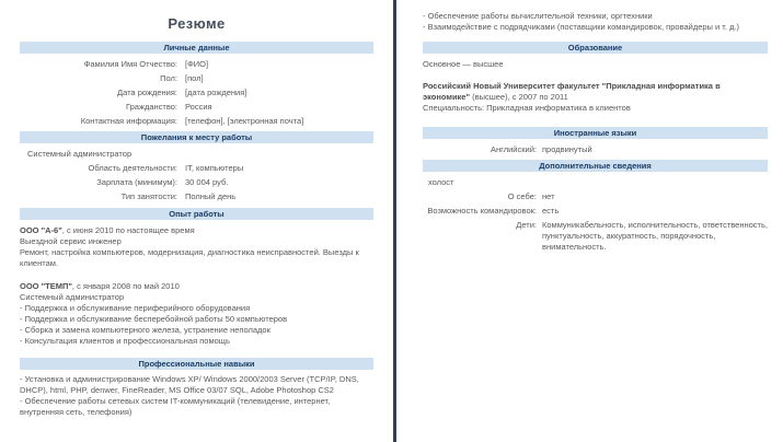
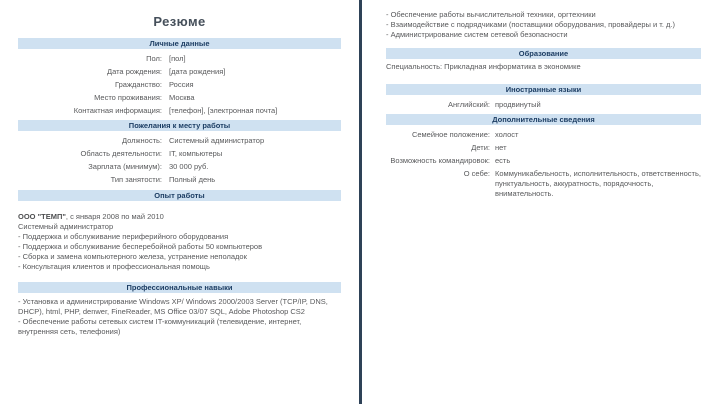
  Резюме
  Личные данные
- Фамилия Имя Отчество:
- [ФИО]
  Пол:
  [пол]
  Дата рождения:
  [дата рождения]
  Гражданство:
  Россия
+ Место проживания:
+ Москва
  Контактная информация:
  [телефон], [электронная почта]
  Пожелания к месту работы
+ Должность:
  Системный администратор
  Область деятельности:
  IT, компьютеры
  Зарплата (минимум):
- 30 004 руб.
+ 30 000 руб.
  Тип занятости:
  Полный день
  Опыт работы
- ООО "А-6", с июня 2010 по настоящее время
- Выездной сервис инженер
- Ремонт, настройка компьютеров, модернизация, диагностика неисправностей. Выезды к клиентам.
  ООО "ТЕМП", с января 2008 по май 2010
  Системный администратор
  - Поддержка и обслуживание периферийного оборудования
  - Поддержка и обслуживание бесперебойной работы 50 компьютеров
  - Сборка и замена компьютерного железа, устранение неполадок
  - Консультация клиентов и профессиональная помощь
  Профессиональные навыки
  - Установка и администрирование Windows XP/ Windows 2000/2003 Server (TCP/IP, DNS, DHCP), html, PHP, denwer, FineReader, MS Office 03/07 SQL, Adobe Photoshop CS2
  - Обеспечение работы сетевых систем IT-коммуникаций (телевидение, интернет, внутренняя сеть, телефония)
  - Обеспечение работы вычислительной техники, оргтехники
- - Взаимодействие с подрядчиками (поставщики командировок, провайдеры и т. д.)
+ - Взаимодействие с подрядчиками (поставщики оборудования, провайдеры и т. д.)
+ - Администрирование систем сетевой безопасности
  Образование
- Основное — высшее
- Российский Новый Университет факультет "Прикладная информатика в экономике" (высшее), с 2007 по 2011
- Специальность: Прикладная информатика в клиентов
+ Специальность: Прикладная информатика в экономике
  Иностранные языки
  Английский:
  продвинутый
  Дополнительные сведения
+ Семейное положение:
  холост
- О себе:
+ Дети:
  нет
  Возможность командировок:
  есть
- Дети:
+ О себе:
  Коммуникабельность, исполнительность, ответственность, пунктуальность, аккуратность, порядочность, внимательность.
